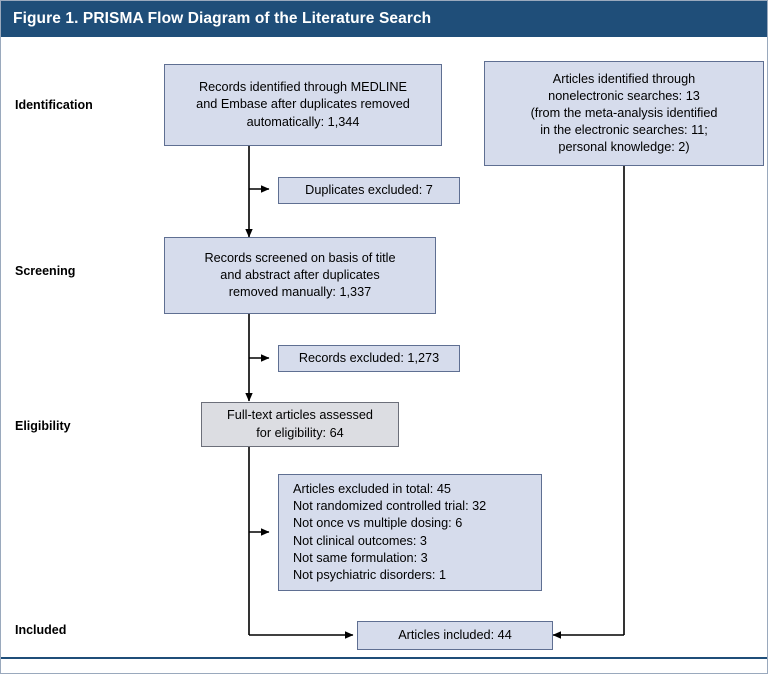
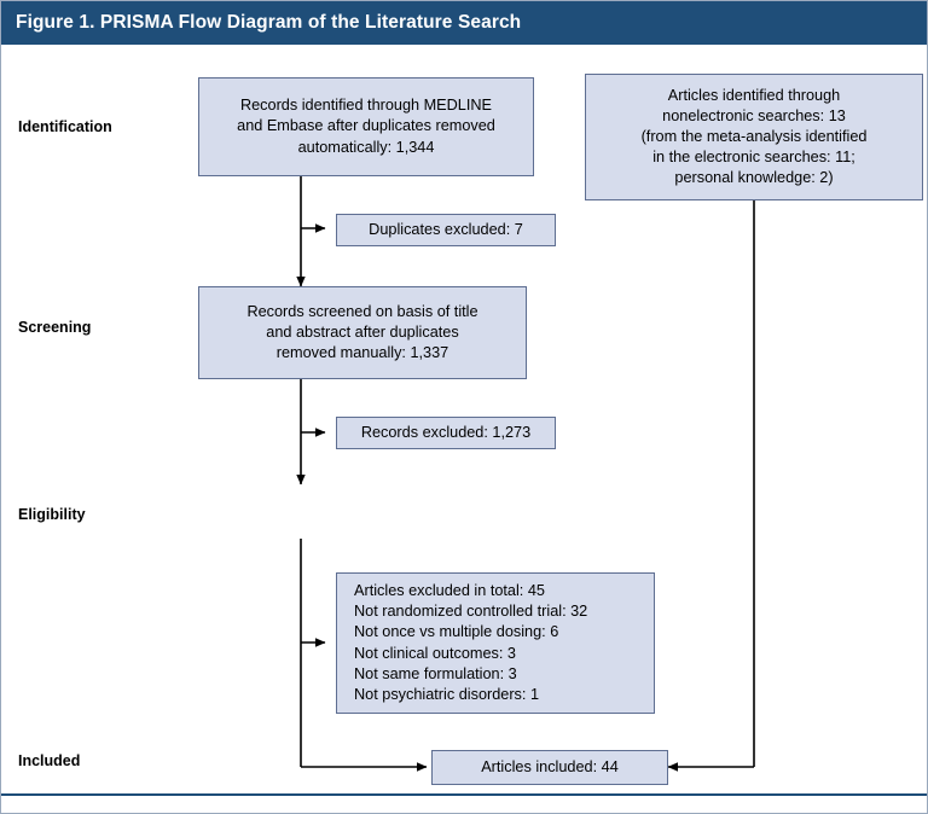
  Figure 1. PRISMA Flow Diagram of the Literature Search
  Identification
  Screening
  Eligibility
  Included
  Records identified through MEDLINE
  and Embase after duplicates removed
  automatically: 1,344
  Articles identified through
  nonelectronic searches: 13
  (from the meta-analysis identified
  in the electronic searches: 11;
  personal knowledge: 2)
  Duplicates excluded: 7
  Records screened on basis of title
  and abstract after duplicates
  removed manually: 1,337
  Records excluded: 1,273
- Full-text articles assessed
- for eligibility: 64
  Articles excluded in total: 45
  Not randomized controlled trial: 32
  Not once vs multiple dosing: 6
  Not clinical outcomes: 3
  Not same formulation: 3
  Not psychiatric disorders: 1
  Articles included: 44
